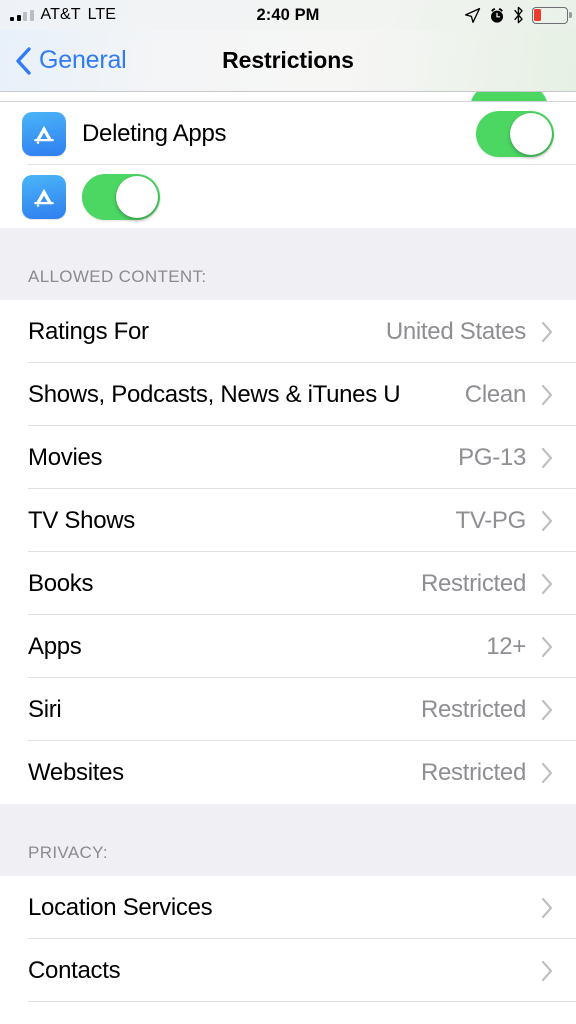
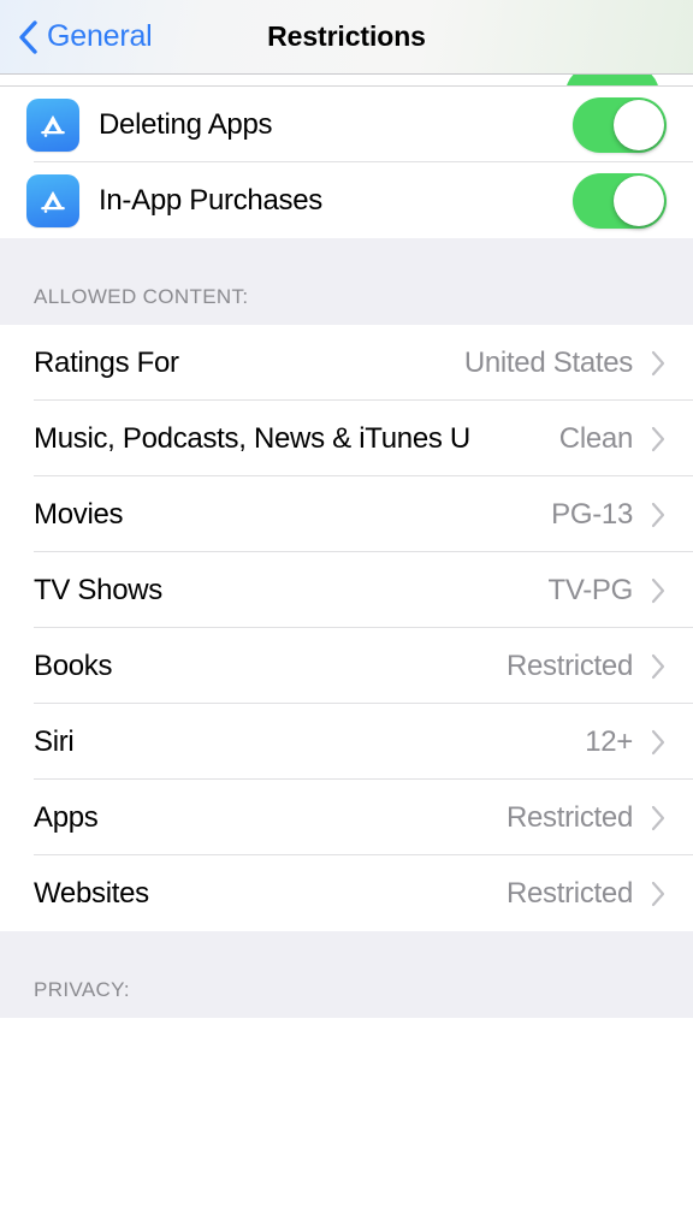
- AT&T
- LTE
- 2:40 PM
  General
  Restrictions
  Deleting Apps
+ In-App Purchases
  ALLOWED CONTENT:
  Ratings For
  United States
- Shows, Podcasts, News & iTunes U
+ Music, Podcasts, News & iTunes U
  Clean
  Movies
  PG-13
  TV Shows
  TV-PG
  Books
  Restricted
- Apps
+ Siri
  12+
- Siri
+ Apps
  Restricted
  Websites
  Restricted
  PRIVACY:
- Location Services
- Contacts
